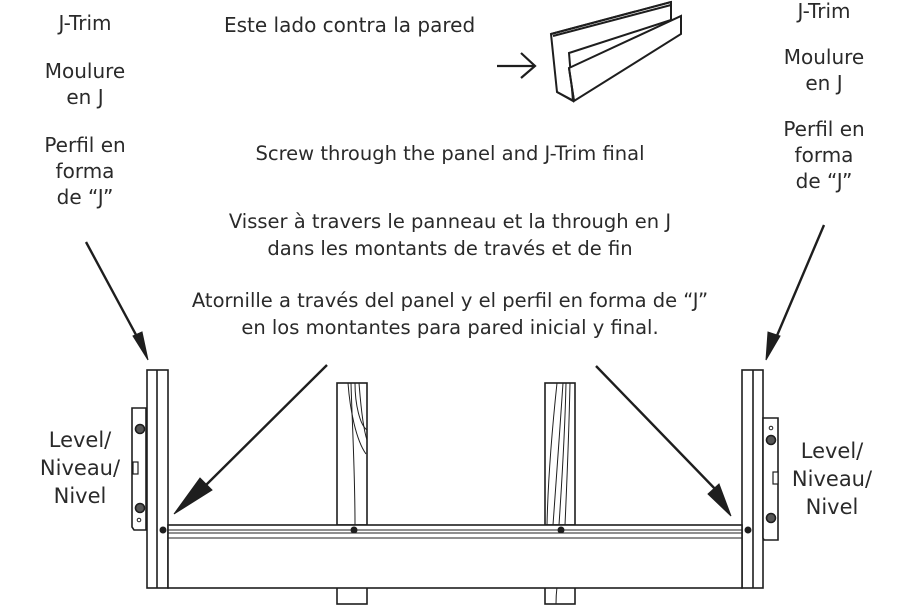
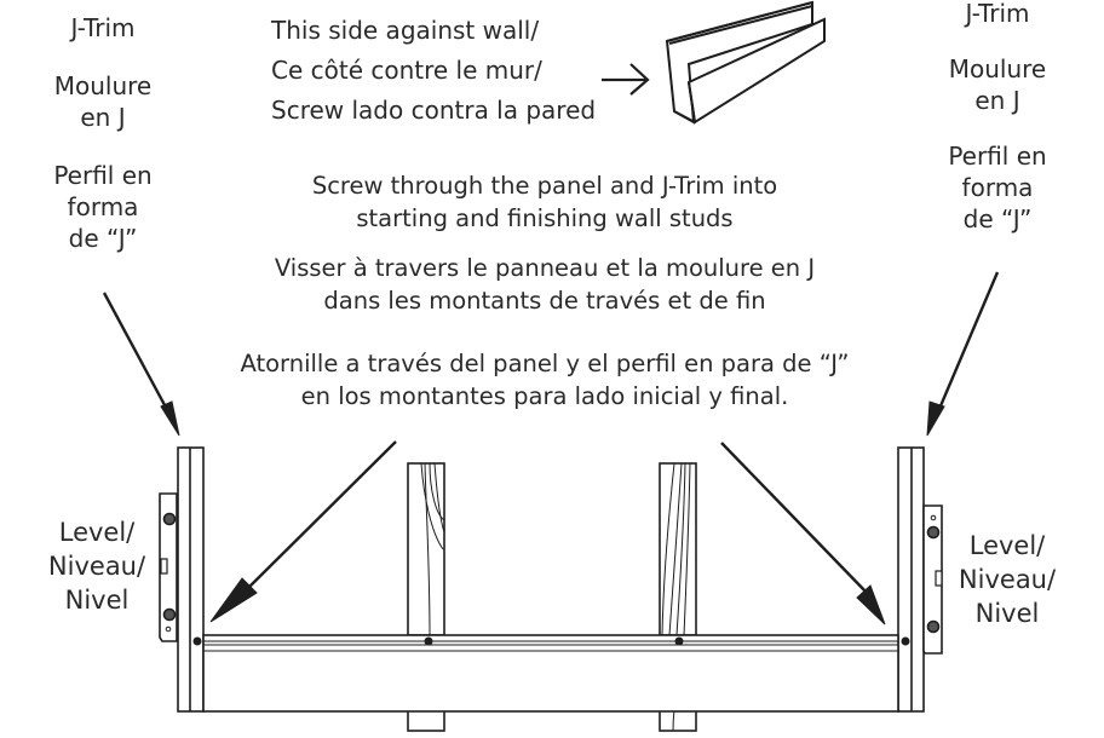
  J-Trim
  Moulure
  en J
  Perfil en
  forma
  de “J”
  J-Trim
  Moulure
  en J
  Perfil en
  forma
  de “J”
+ This side against wall/
+ Ce côté contre le mur/
- Este lado contra la pared
+ Screw lado contra la pared
- Screw through the panel and J-Trim final
+ Screw through the panel and J-Trim into
+ starting and finishing wall studs
- Visser à travers le panneau et la through en J
+ Visser à travers le panneau et la moulure en J
  dans les montants de través et de fin
- Atornille a través del panel y el perfil en forma de “J”
+ Atornille a través del panel y el perfil en para de “J”
- en los montantes para pared inicial y final.
+ en los montantes para lado inicial y final.
  Level/
  Niveau/
  Nivel
  Level/
  Niveau/
  Nivel
